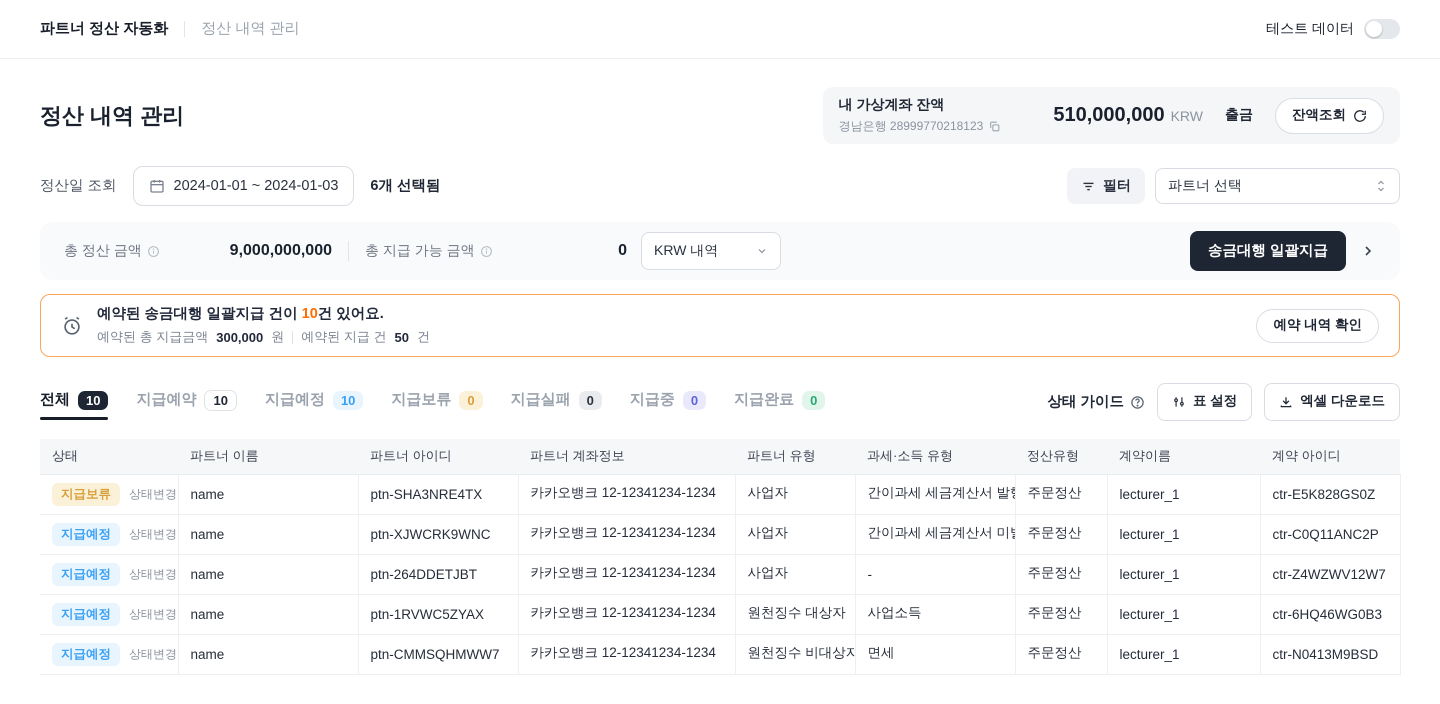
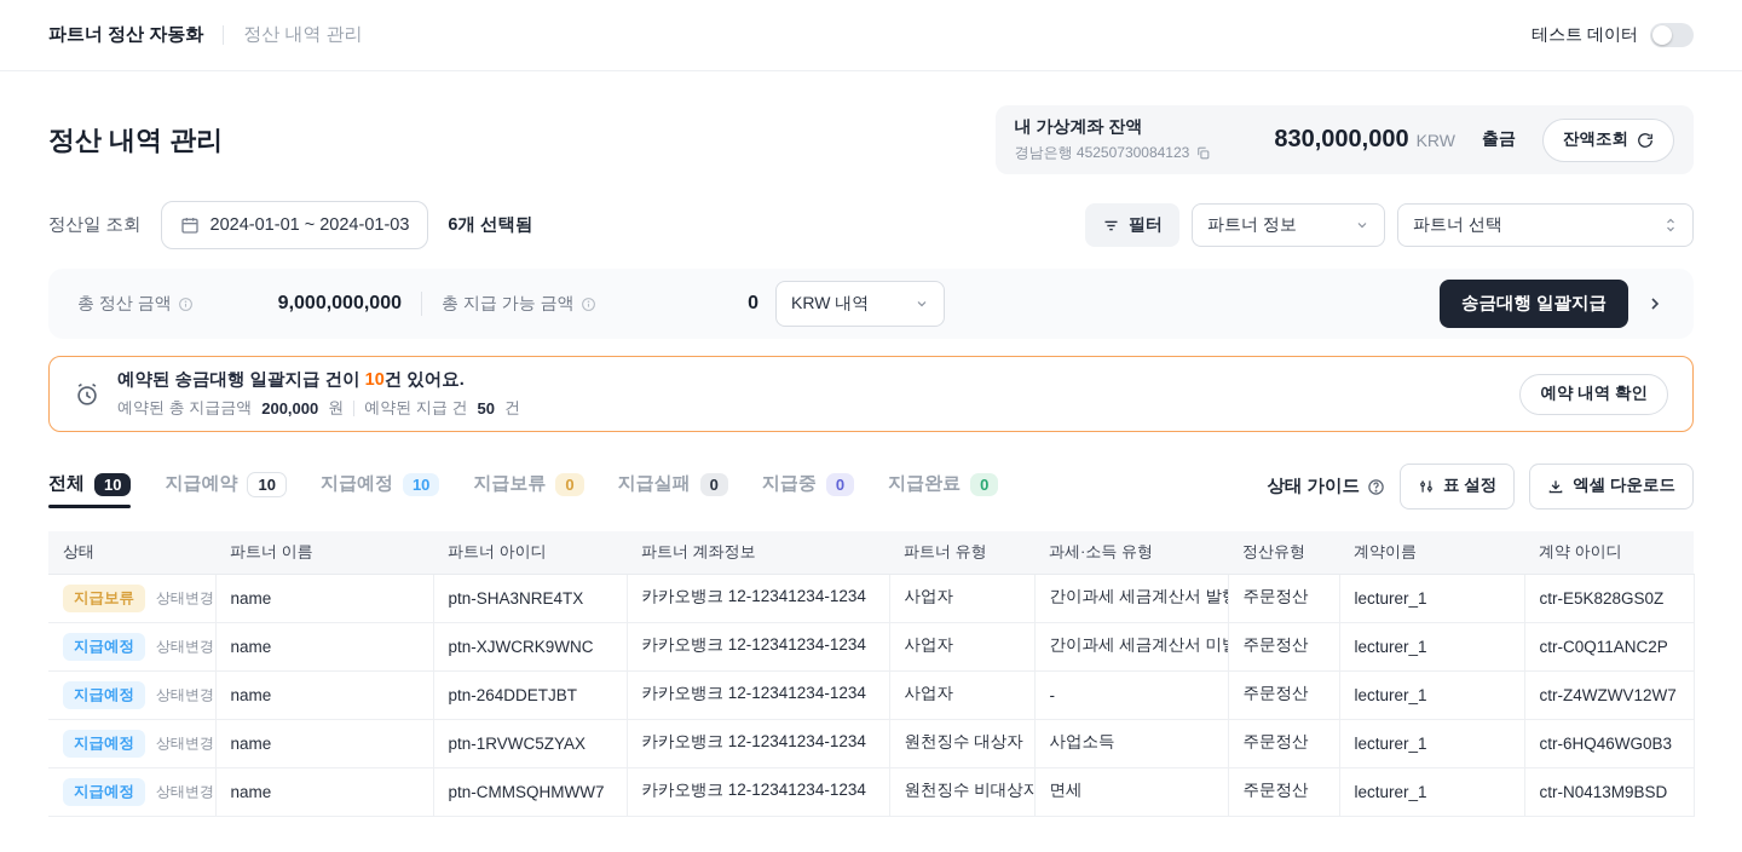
  파트너 정산 자동화
  정산 내역 관리
  테스트 데이터
  정산 내역 관리
  내 가상계좌 잔액
- 경남은행 28999770218123
+ 경남은행 45250730084123
- 510,000,000
+ 830,000,000
  KRW
  출금
  잔액조회
  정산일 조회
  2024-01-01 ~ 2024-01-03
  6개 선택됨
  필터
+ 파트너 정보
  파트너 선택
  총 정산 금액
  9,000,000,000
  총 지급 가능 금액
  0
  KRW 내역
  송금대행 일괄지급
  예약된 송금대행 일괄지급 건이 10건 있어요.
  예약된 총 지급금액
- 300,000
+ 200,000
  원
  예약된 지급 건
  50
  건
  예약 내역 확인
  전체
  10
  지급예약
  10
  지급예정
  10
  지급보류
  0
  지급실패
  0
  지급중
  0
  지급완료
  0
  상태 가이드
  표 설정
  엑셀 다운로드
  상태	파트너 이름	파트너 아이디	파트너 계좌정보	파트너 유형	과세·소득 유형	정산유형	계약이름	계약 아이디
  지급보류 상태변경	name	ptn-SHA3NRE4TX	카카오뱅크 12-12341234-1234	사업자	간이과세 세금계산서 발	주문정산	lecturer_1	ctr-E5K828GS0Z
  지급예정 상태변경	name	ptn-XJWCRK9WNC	카카오뱅크 12-12341234-1234	사업자	간이과세 세금계산서 미	주문정산	lecturer_1	ctr-C0Q11ANC2P
  지급예정 상태변경	name	ptn-264DDETJBT	카카오뱅크 12-12341234-1234	사업자	-	주문정산	lecturer_1	ctr-Z4WZWV12W7
  지급예정 상태변경	name	ptn-1RVWC5ZYAX	카카오뱅크 12-12341234-1234	원천징수 대상자	사업소득	주문정산	lecturer_1	ctr-6HQ46WG0B3
  지급예정 상태변경	name	ptn-CMMSQHMWW7	카카오뱅크 12-12341234-1234	원천징수 비대상자	면세	주문정산	lecturer_1	ctr-N0413M9BSD
